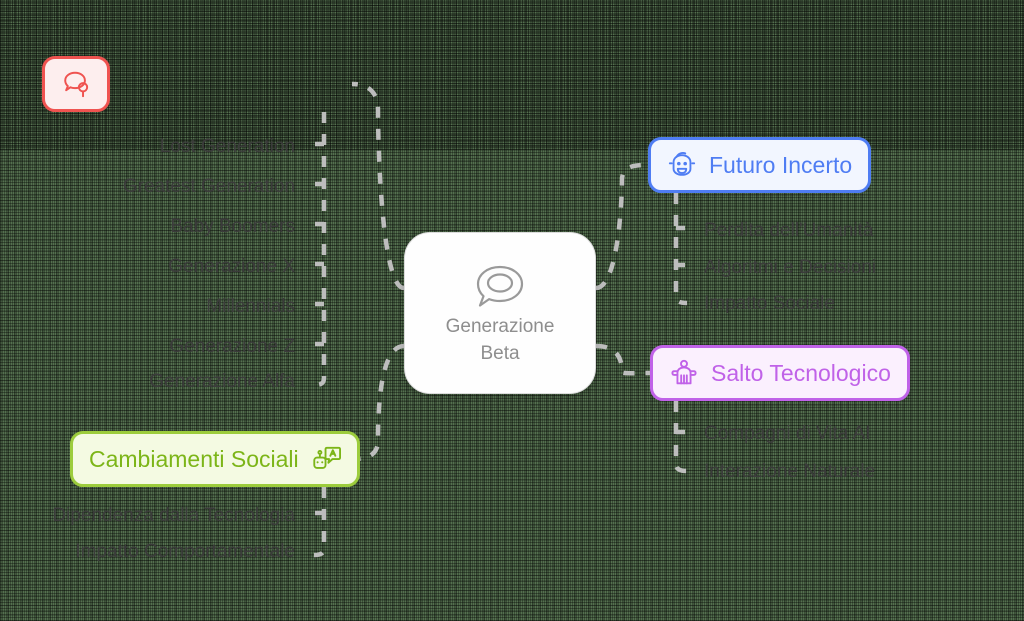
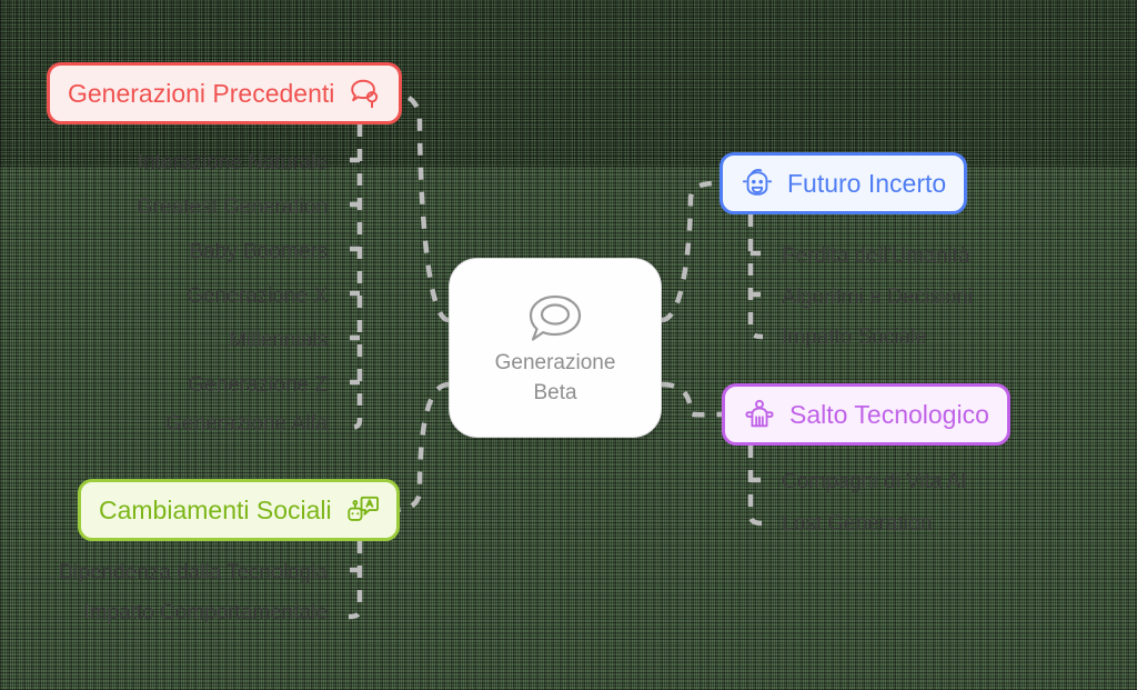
  Generazione
  Beta
+ Generazioni Precedenti
- Lost Generation
+ Interazione Naturale
  Greatest Generation
  Baby Boomers
  Generazione X
  Millennials
  Generazione Z
  Generazione Alfa
  Cambiamenti Sociali
  Dipendenza dalla Tecnologia
  Impatto Comportamentale
  Futuro Incerto
  Perdita dell'Umanità
  Algoritmi e Decisioni
  Impatto Sociale
  Salto Tecnologico
  Compagni di Vita AI
- Interazione Naturale
+ Lost Generation
